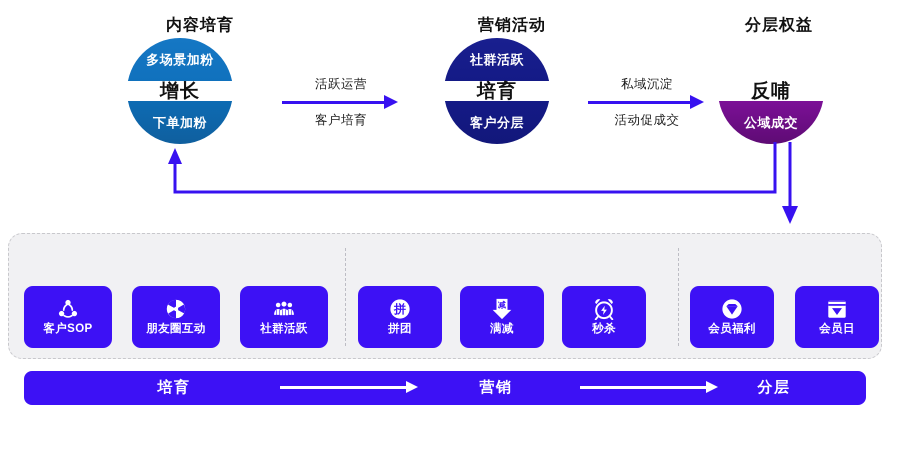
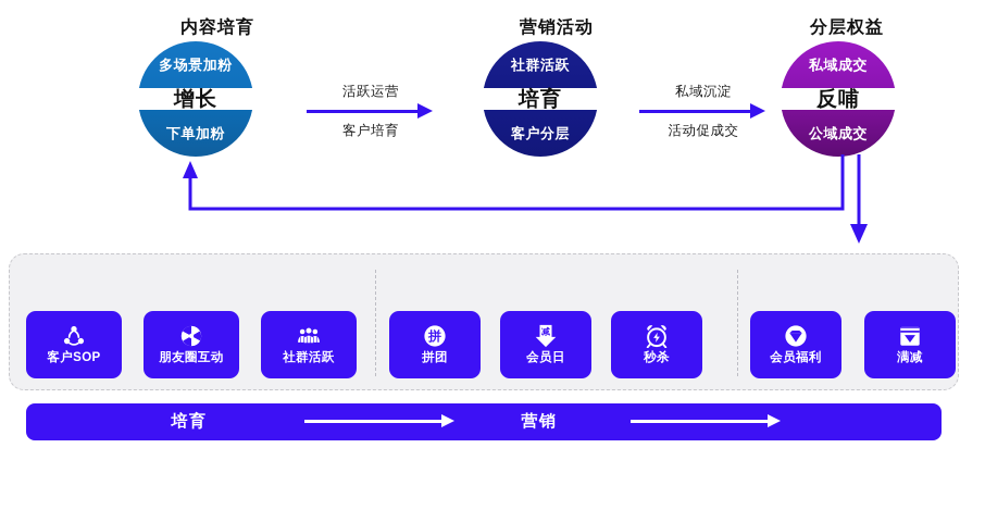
  多场景加粉
  下单加粉
  增长
  社群活跃
  客户分层
  培育
+ 私域成交
  公域成交
  反哺
  活跃运营
  客户培育
  私域沉淀
  活动促成交
  内容培育
  营销活动
  分层权益
  客户SOP
  朋友圈互动
  社群活跃
  拼
  拼团
  减
- 满减
+ 会员日
  秒杀
  会员福利
- 会员日
+ 满减
  培育
  营销
- 分层
